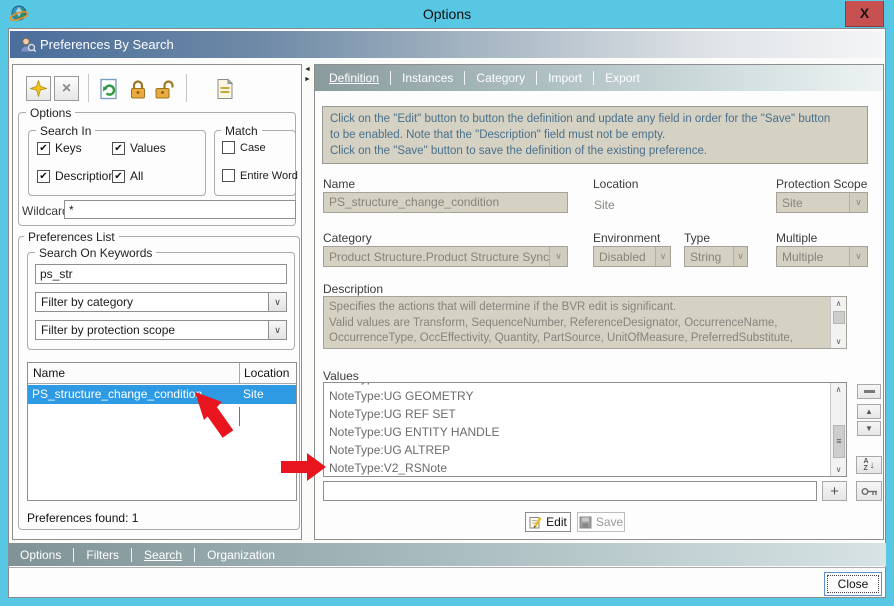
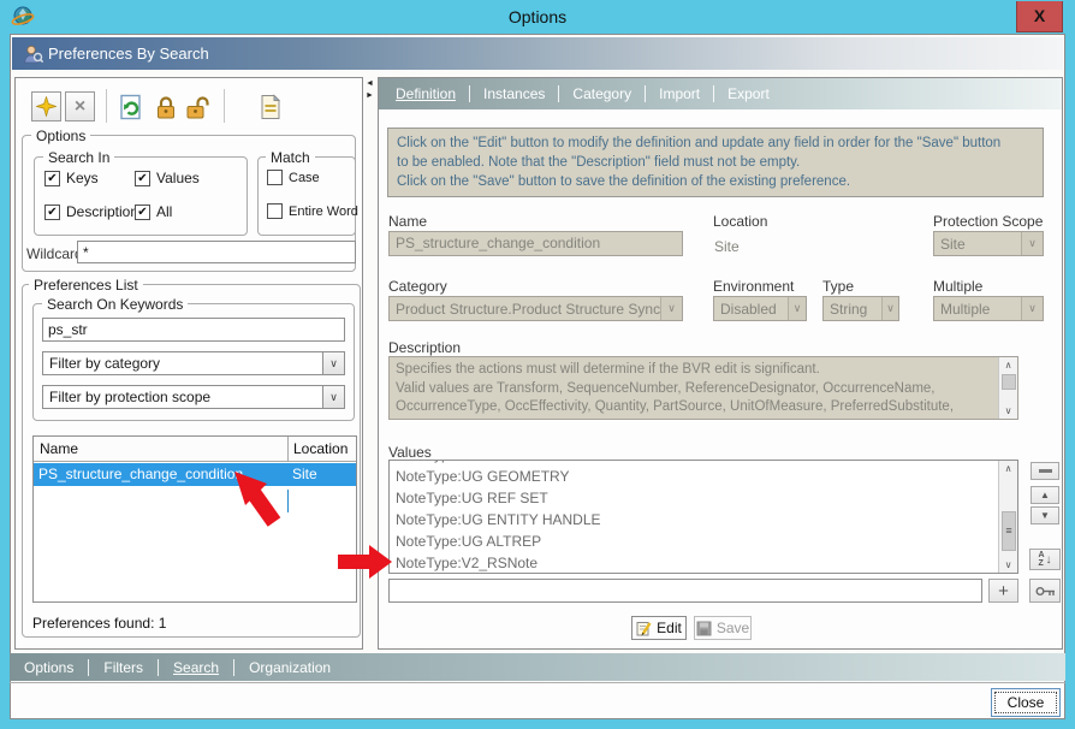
  Options
  X
  Preferences By Search
  ×
  Options
  Search In
  Match
  ✔
  Keys
  ✔
  Values
  ✔
  Descriptio
  ✔
  All
  Case
  Entire Word
  Wildcar
  *
  Preferences List
  Search On Keywords
  ps_str
  Filter by category
  ∨
  Filter by protection scope
  ∨
  Name
  Location
  PS_structure_change_conditio
  Site
  Preferences found: 1
  Definition
  Instances
  Category
  Import
  Export
- Click on the "Edit" button to button the definition and update any field in order for the "Save" button
+ Click on the "Edit" button to modify the definition and update any field in order for the "Save" button
  to be enabled. Note that the "Description" field must not be empty.
  Click on the "Save" button to save the definition of the existing preference.
  Name
  PS_structure_change_condition
  Location
  Site
  Protection Scope
  Site
  ∨
  Category
  Product Structure.Product Structure Sync
  ∨
  Environment
  Disabled
  ∨
  Type
  String
  ∨
  Multiple
  Multiple
  ∨
  Description
- Specifies the actions that will determine if the BVR edit is significant.
+ Specifies the actions must will determine if the BVR edit is significant.
  Valid values are Transform, SequenceNumber, ReferenceDesignator, OccurrenceName,
  OccurrenceType, OccEffectivity, Quantity, PartSource, UnitOfMeasure, PreferredSubstitute,
  ∧
  ∨
  Values
  NoteType:UG GEOMETRY
  NoteType:UG REF SET
  NoteType:UG ENTITY HANDLE
  NoteType:UG ALTREP
  NoteType:V2_RSNote
  ∧
  ≡
  ∨
  ▲
  ▼
  ↓
  +
  Edit
  Save
  Options
  Filters
  Search
  Organization
  Close
